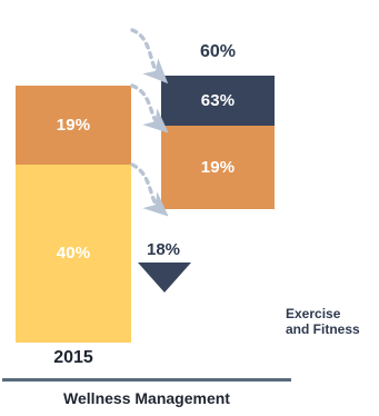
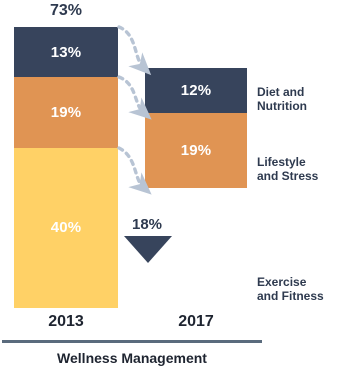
+ 73%
+ 13%
  19%
  40%
- 60%
- 63%
+ 12%
  19%
  18%
- 2015
+ 2013
+ 2017
+ Diet and
+ Nutrition
+ Lifestyle
+ and Stress
  Exercise
  and Fitness
  Wellness Management
